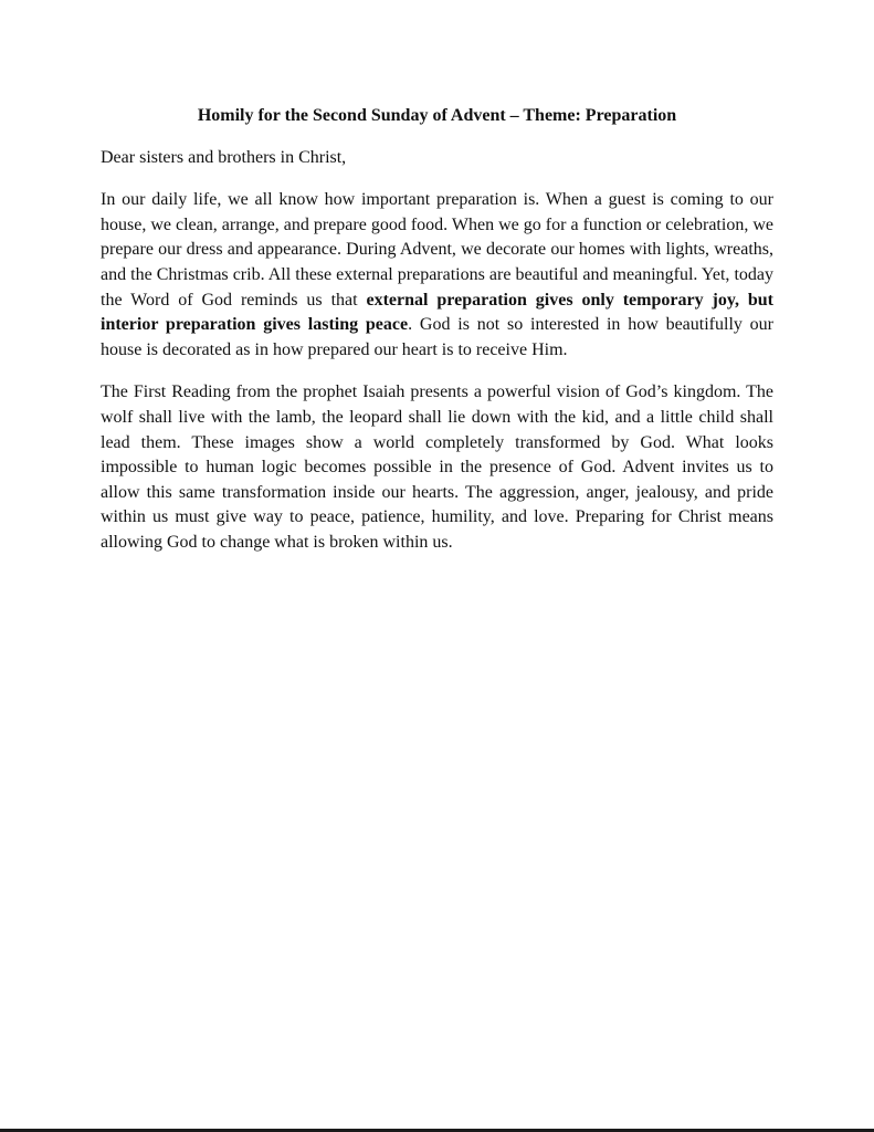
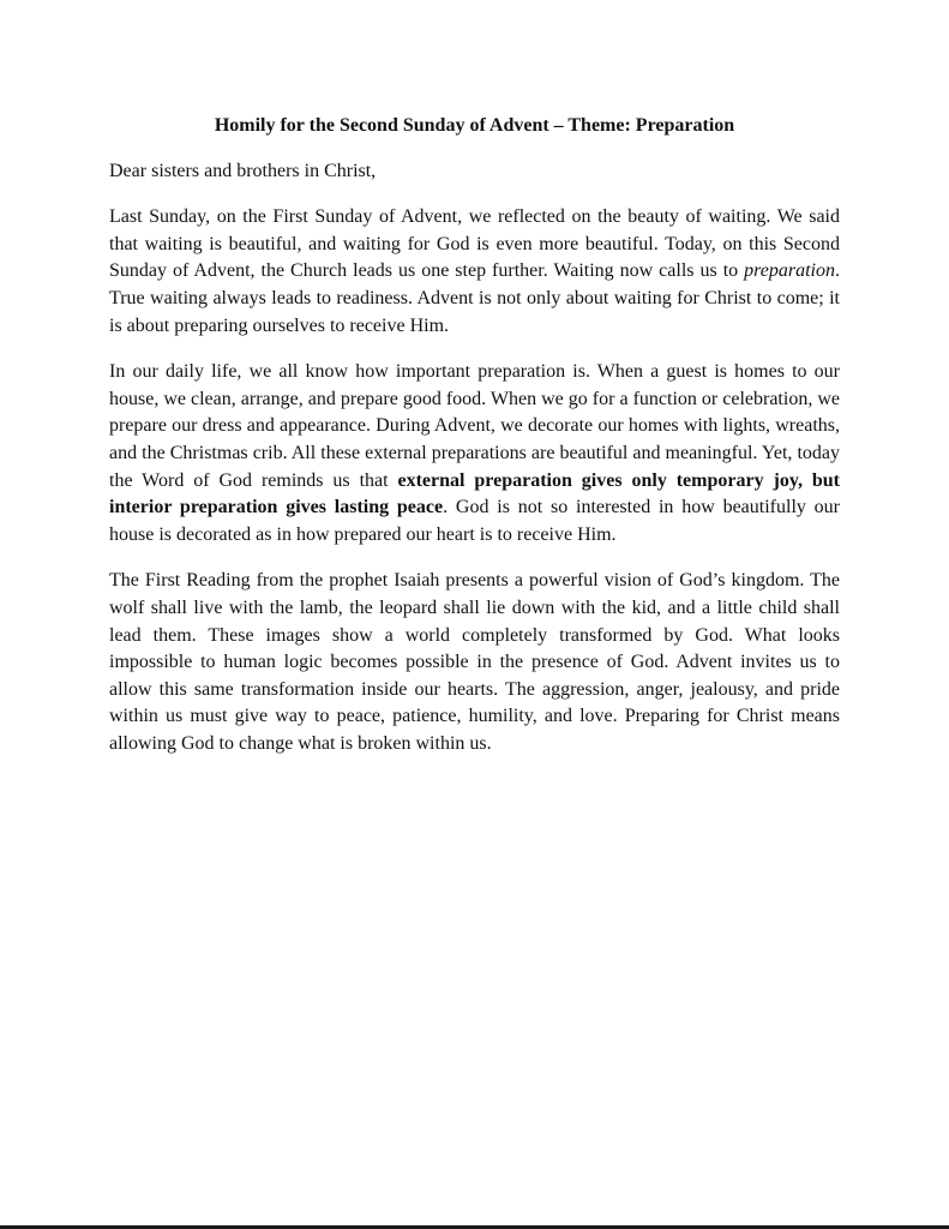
  Homily for the Second Sunday of Advent – Theme: Preparation
  Dear sisters and brothers in Christ,
+ Last Sunday, on the First Sunday of Advent, we reflected on the beauty of waiting. We said that waiting is beautiful, and waiting for God is even more beautiful. Today, on this Second Sunday of Advent, the Church leads us one step further. Waiting now calls us to preparation. True waiting always leads to readiness. Advent is not only about waiting for Christ to come; it is about preparing ourselves to receive Him.
- In our daily life, we all know how important preparation is. When a guest is coming to our house, we clean, arrange, and prepare good food. When we go for a function or celebration, we prepare our dress and appearance. During Advent, we decorate our homes with lights, wreaths, and the Christmas crib. All these external preparations are beautiful and meaningful. Yet, today the Word of God reminds us that external preparation gives only temporary joy, but interior preparation gives lasting peace. God is not so interested in how beautifully our house is decorated as in how prepared our heart is to receive Him.
+ In our daily life, we all know how important preparation is. When a guest is homes to our house, we clean, arrange, and prepare good food. When we go for a function or celebration, we prepare our dress and appearance. During Advent, we decorate our homes with lights, wreaths, and the Christmas crib. All these external preparations are beautiful and meaningful. Yet, today the Word of God reminds us that external preparation gives only temporary joy, but interior preparation gives lasting peace. God is not so interested in how beautifully our house is decorated as in how prepared our heart is to receive Him.
  The First Reading from the prophet Isaiah presents a powerful vision of God’s kingdom. The wolf shall live with the lamb, the leopard shall lie down with the kid, and a little child shall lead them. These images show a world completely transformed by God. What looks impossible to human logic becomes possible in the presence of God. Advent invites us to allow this same transformation inside our hearts. The aggression, anger, jealousy, and pride within us must give way to peace, patience, humility, and love. Preparing for Christ means allowing God to change what is broken within us.
